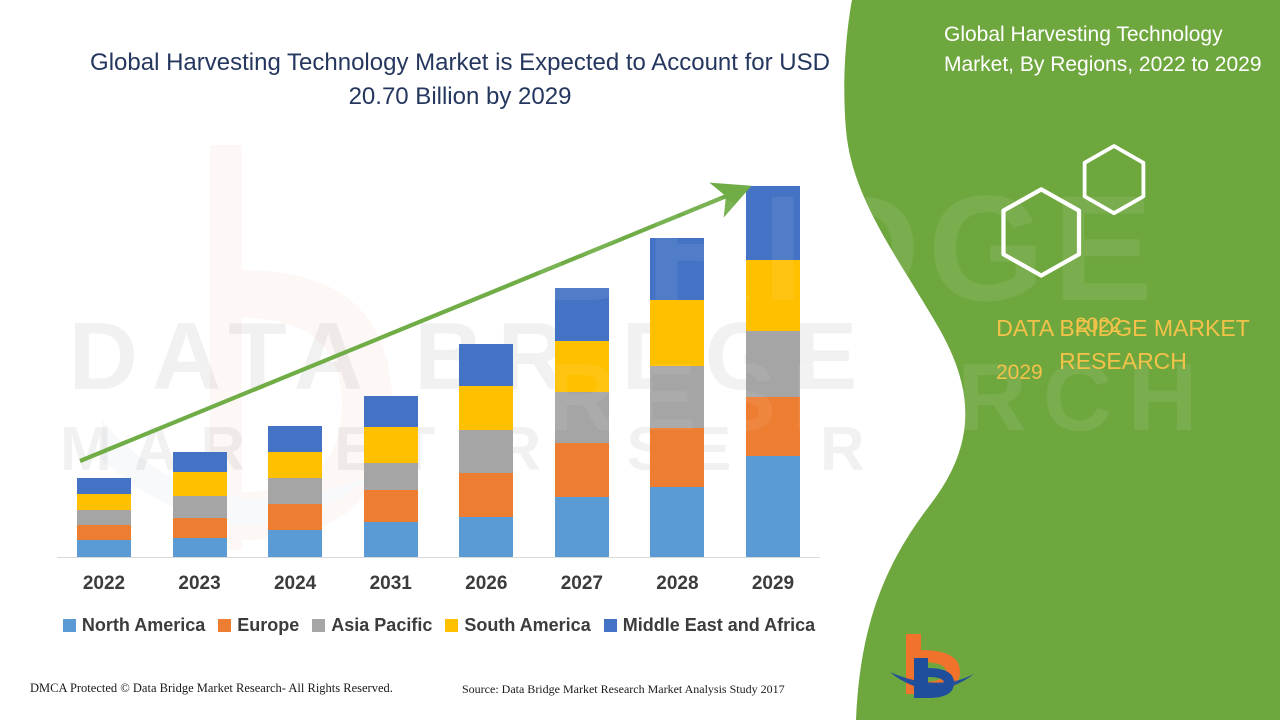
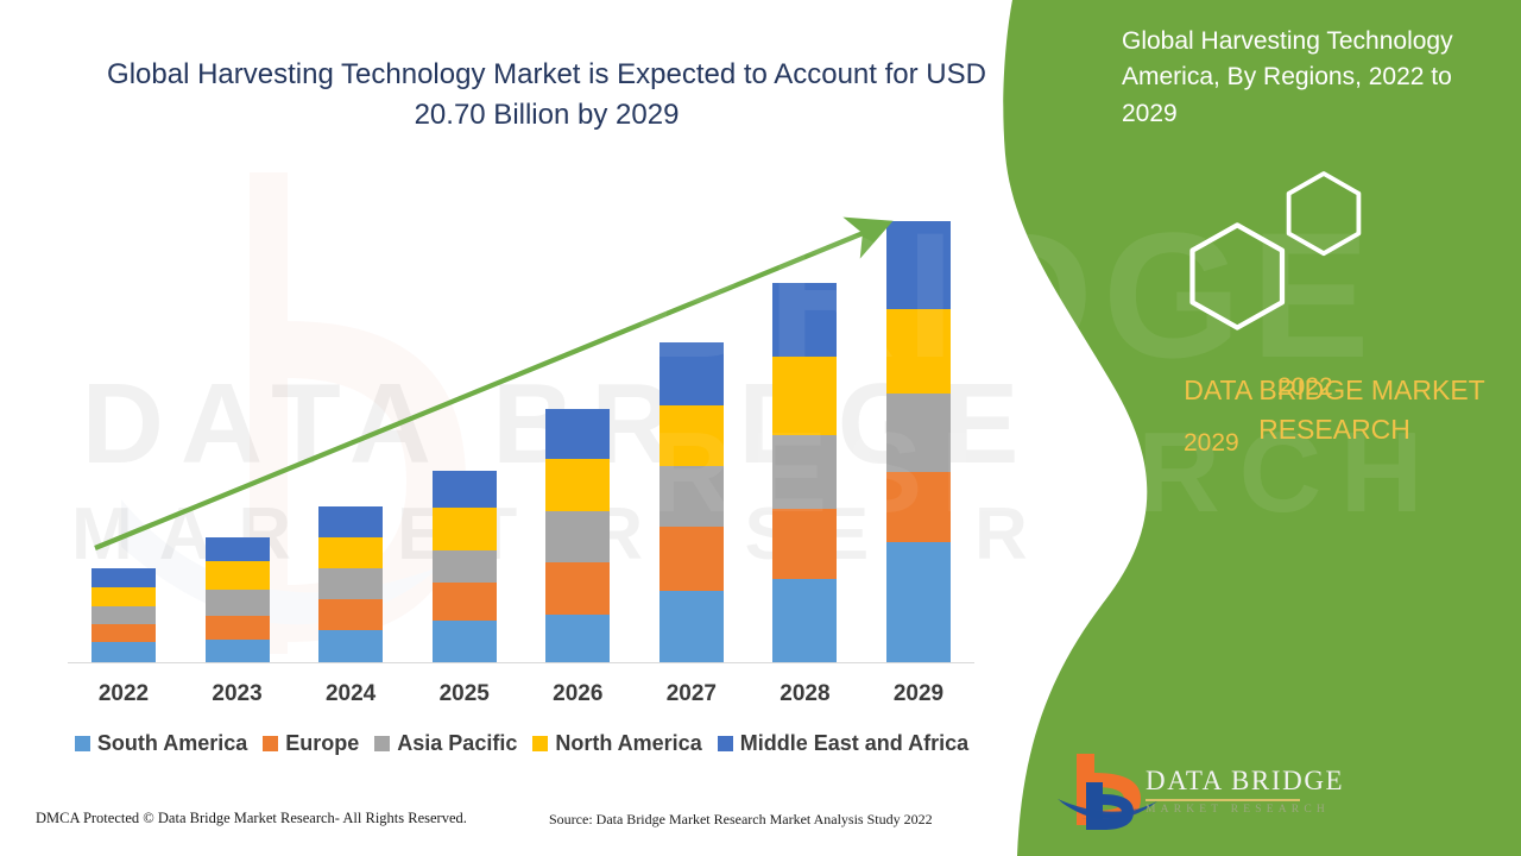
  Global Harvesting Technology Market is Expected to Account for USD 20.70 Billion by 2029
  2022
  2023
  2024
- 2031
+ 2025
  2026
  2027
  2028
  2029
- North America
+ South America
  Europe
  Asia Pacific
- South America
+ North America
  Middle East and Africa
  DMCA Protected © Data Bridge Market Research- All Rights Reserved.
- Source: Data Bridge Market Research Market Analysis Study 2017
+ Source: Data Bridge Market Research Market Analysis Study 2022
  BRIDGE
  RESEARCH
- Global Harvesting Technology Market, By Regions, 2022 to 2029
+ Global Harvesting Technology America, By Regions, 2022 to 2029
  2022
  2029
  DATA BRIDGE MARKET RESEARCH
+ DATA BRIDGE
+ MARKET RESEARCH
